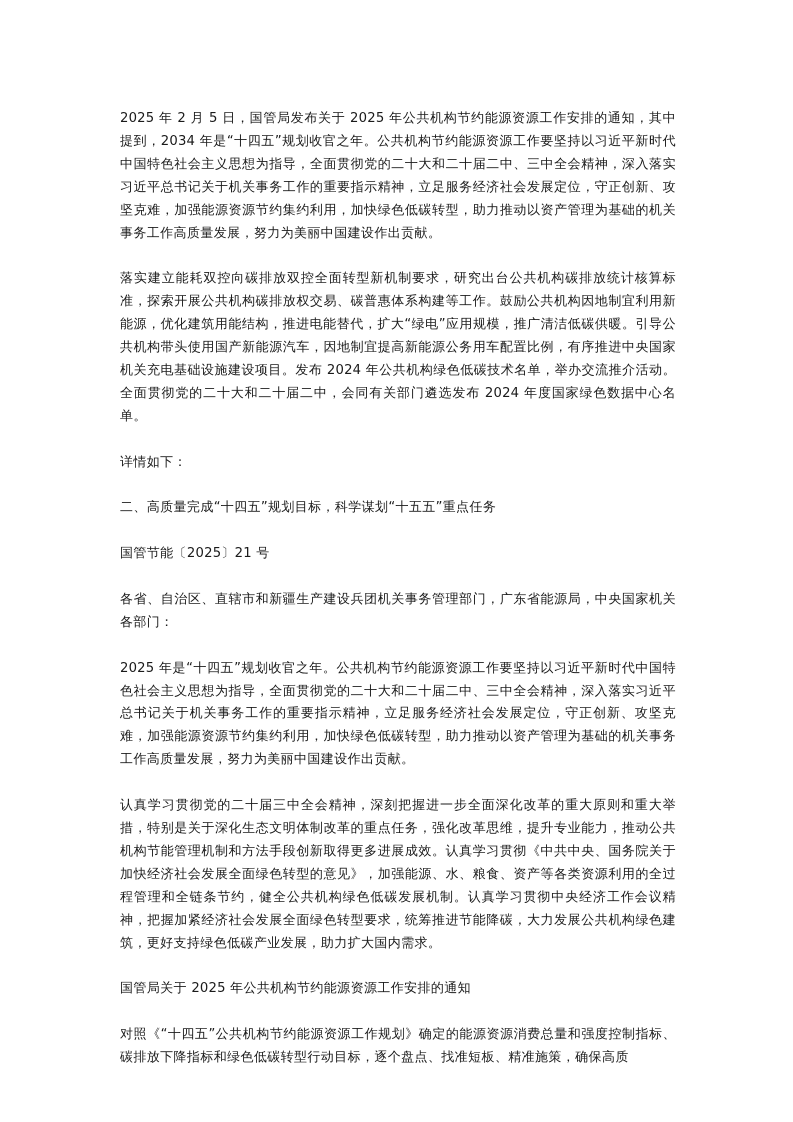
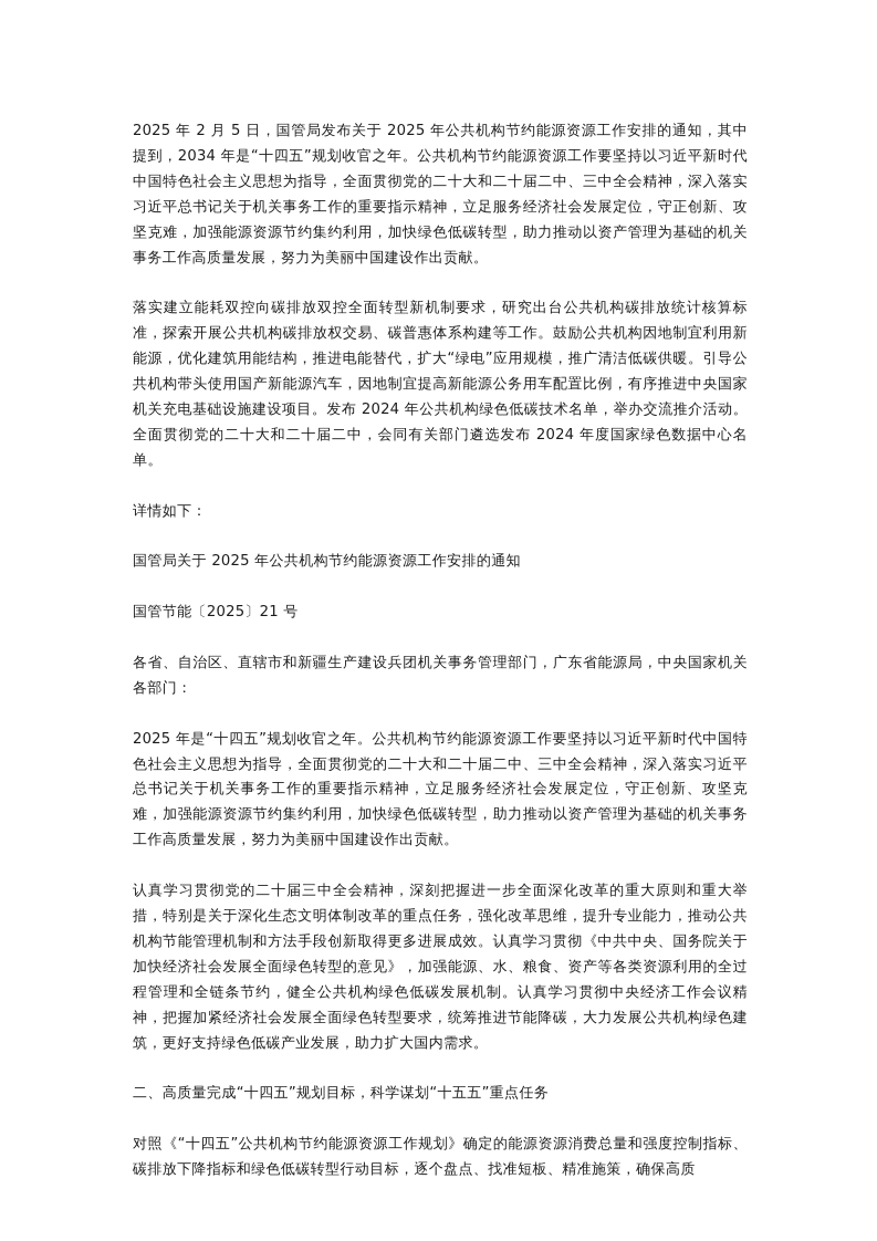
  2025 年 2 月 5 日，国管局发布关于 2025 年公共机构节约能源资源工作安排的通知，其中提到，2034 年是“十四五”规划收官之年。公共机构节约能源资源工作要坚持以习近平新时代中国特色社会主义思想为指导，全面贯彻党的二十大和二十届二中、三中全会精神，深入落实习近平总书记关于机关事务工作的重要指示精神，立足服务经济社会发展定位，守正创新、攻坚克难，加强能源资源节约集约利用，加快绿色低碳转型，助力推动以资产管理为基础的机关事务工作高质量发展，努力为美丽中国建设作出贡献。
  落实建立能耗双控向碳排放双控全面转型新机制要求，研究出台公共机构碳排放统计核算标准，探索开展公共机构碳排放权交易、碳普惠体系构建等工作。鼓励公共机构因地制宜利用新能源，优化建筑用能结构，推进电能替代，扩大“绿电”应用规模，推广清洁低碳供暖。引导公共机构带头使用国产新能源汽车，因地制宜提高新能源公务用车配置比例，有序推进中央国家机关充电基础设施建设项目。发布 2024 年公共机构绿色低碳技术名单，举办交流推介活动。全面贯彻党的二十大和二十届二中，会同有关部门遴选发布 2024 年度国家绿色数据中心名单。
  详情如下：
- 二、高质量完成“十四五”规划目标，科学谋划“十五五”重点任务
+ 国管局关于 2025 年公共机构节约能源资源工作安排的通知
  国管节能〔2025〕21 号
  各省、自治区、直辖市和新疆生产建设兵团机关事务管理部门，广东省能源局，中央国家机关各部门：
  2025 年是“十四五”规划收官之年。公共机构节约能源资源工作要坚持以习近平新时代中国特色社会主义思想为指导，全面贯彻党的二十大和二十届二中、三中全会精神，深入落实习近平总书记关于机关事务工作的重要指示精神，立足服务经济社会发展定位，守正创新、攻坚克难，加强能源资源节约集约利用，加快绿色低碳转型，助力推动以资产管理为基础的机关事务工作高质量发展，努力为美丽中国建设作出贡献。
  认真学习贯彻党的二十届三中全会精神，深刻把握进一步全面深化改革的重大原则和重大举措，特别是关于深化生态文明体制改革的重点任务，强化改革思维，提升专业能力，推动公共机构节能管理机制和方法手段创新取得更多进展成效。认真学习贯彻《中共中央、国务院关于加快经济社会发展全面绿色转型的意见》，加强能源、水、粮食、资产等各类资源利用的全过程管理和全链条节约，健全公共机构绿色低碳发展机制。认真学习贯彻中央经济工作会议精神，把握加紧经济社会发展全面绿色转型要求，统筹推进节能降碳，大力发展公共机构绿色建筑，更好支持绿色低碳产业发展，助力扩大国内需求。
- 国管局关于 2025 年公共机构节约能源资源工作安排的通知
+ 二、高质量完成“十四五”规划目标，科学谋划“十五五”重点任务
  对照《“十四五”公共机构节约能源资源工作规划》确定的能源资源消费总量和强度控制指标、碳排放下降指标和绿色低碳转型行动目标，逐个盘点、找准短板、精准施策，确保高质
